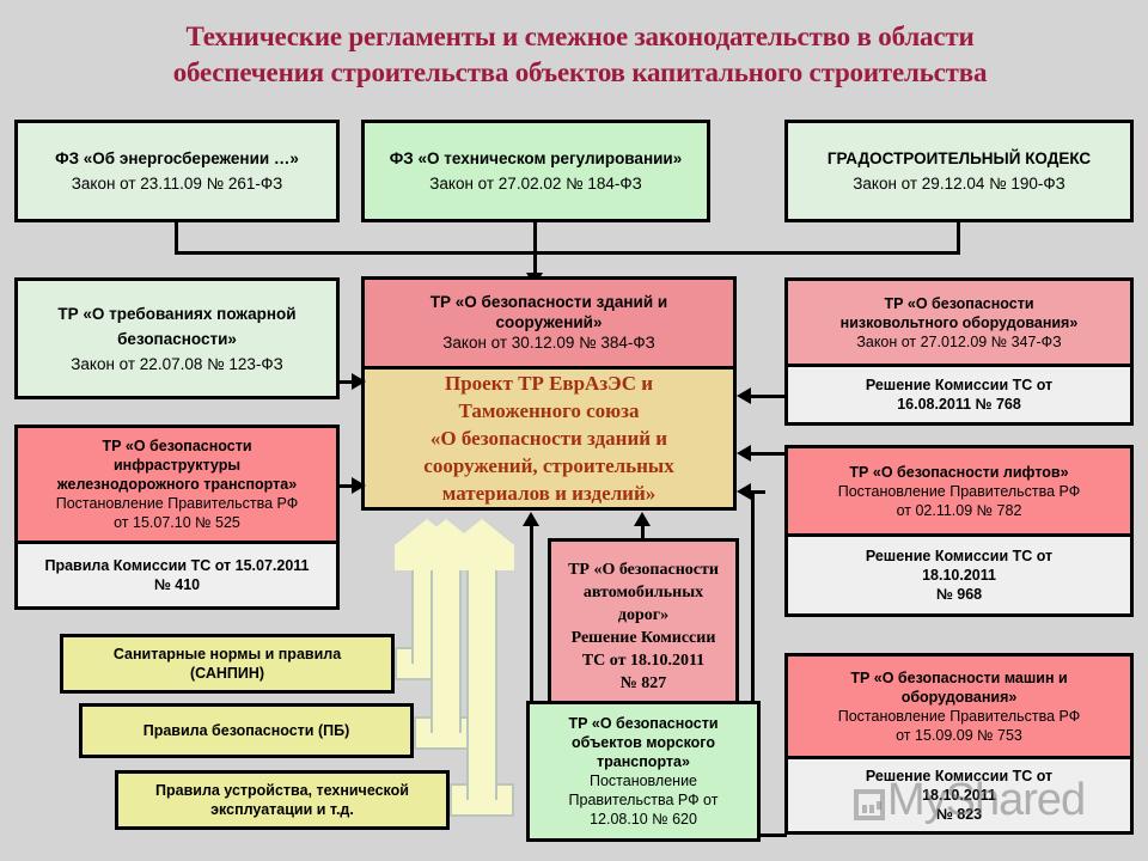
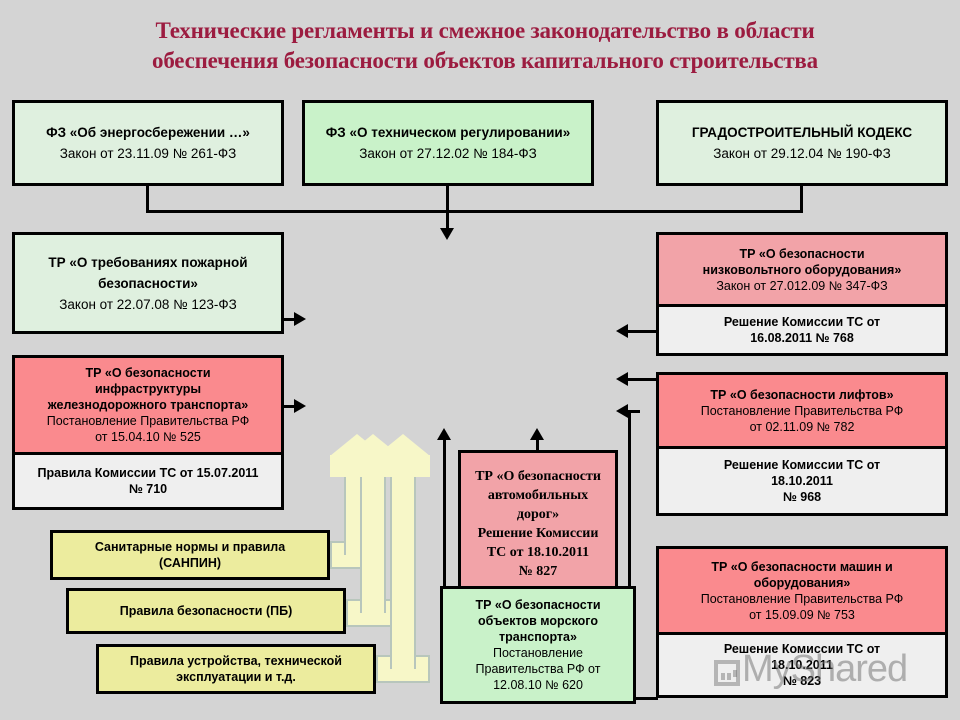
  Технические регламенты и смежное законодательство в области
- обеспечения строительства объектов капитального строительства
+ обеспечения безопасности объектов капитального строительства
  ФЗ «Об энергосбережении …»
  Закон от 23.11.09 № 261-ФЗ
  ФЗ «О техническом регулировании»
- Закон от 27.02.02 № 184-ФЗ
+ Закон от 27.12.02 № 184-ФЗ
  ГРАДОСТРОИТЕЛЬНЫЙ КОДЕКС
  Закон от 29.12.04 № 190-ФЗ
- ТР «О безопасности зданий и
- сооружений»
- Закон от 30.12.09 № 384-ФЗ
- Проект ТР ЕврАзЭС и
- Таможенного союза
- «О безопасности зданий и
- сооружений, строительных
- материалов и изделий»
  ТР «О требованиях пожарной
  безопасности»
  Закон от 22.07.08 № 123-ФЗ
  ТР «О безопасности
  инфраструктуры
  железнодорожного транспорта»
  Постановление Правительства РФ
- от 15.07.10 № 525
+ от 15.04.10 № 525
  Правила Комиссии ТС от 15.07.2011
- № 410
+ № 710
  ТР «О безопасности
  низковольтного оборудования»
  Закон от 27.012.09 № 347-ФЗ
  Решение Комиссии ТС от
  16.08.2011 № 768
  ТР «О безопасности лифтов»
  Постановление Правительства РФ
  от 02.11.09 № 782
  Решение Комиссии ТС от
  18.10.2011
  № 968
  ТР «О безопасности машин и
  оборудования»
  Постановление Правительства РФ
  от 15.09.09 № 753
  Решение Комиссии ТС от
  18.10.2011
  № 823
  ТР «О безопасности
  автомобильных
  дорог»
  Решение Комиссии
  ТС от 18.10.2011
  № 827
  ТР «О безопасности
  объектов морского
  транспорта»
  Постановление
  Правительства РФ от
  12.08.10 № 620
  Санитарные нормы и правила
  (САНПИН)
  Правила безопасности (ПБ)
  Правила устройства, технической
  эксплуатации и т.д.
  MyShared
